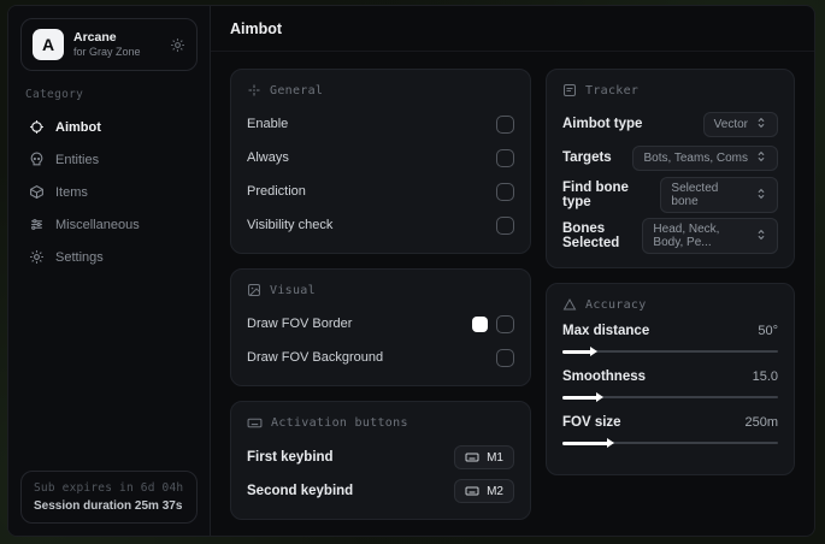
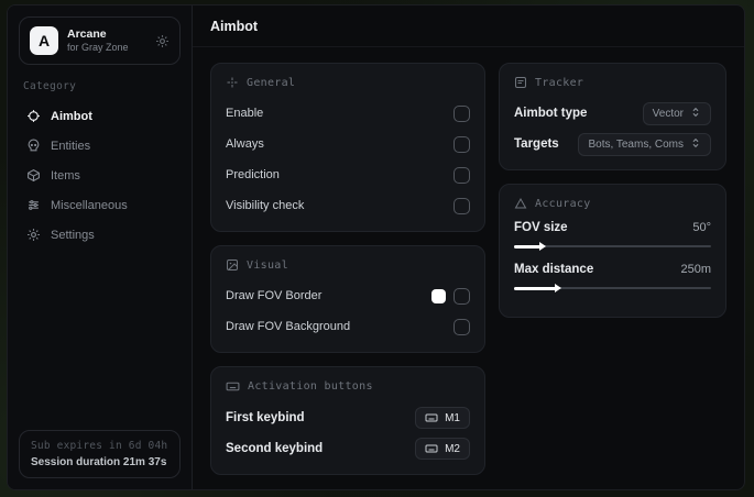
  A
  Arcane
  for Gray Zone
  Category
  Aimbot
  Entities
  Items
  Miscellaneous
  Settings
  Sub expires in 6d 04h
- Session duration 25m 37s
+ Session duration 21m 37s
  Aimbot
  General
  Enable
  Always
  Prediction
  Visibility check
  Visual
  Draw FOV Border
  Draw FOV Background
  Activation buttons
  First keybind
  M1
  Second keybind
  M2
  Tracker
  Aimbot type
  Vector
  Targets
  Bots, Teams, Coms
- Find bone type
- Selected bone
- Bones Selected
- Head, Neck, Body, Pe...
  Accuracy
- Max distance
+ FOV size
  50°
- Smoothness
- 15.0
- FOV size
+ Max distance
  250m
